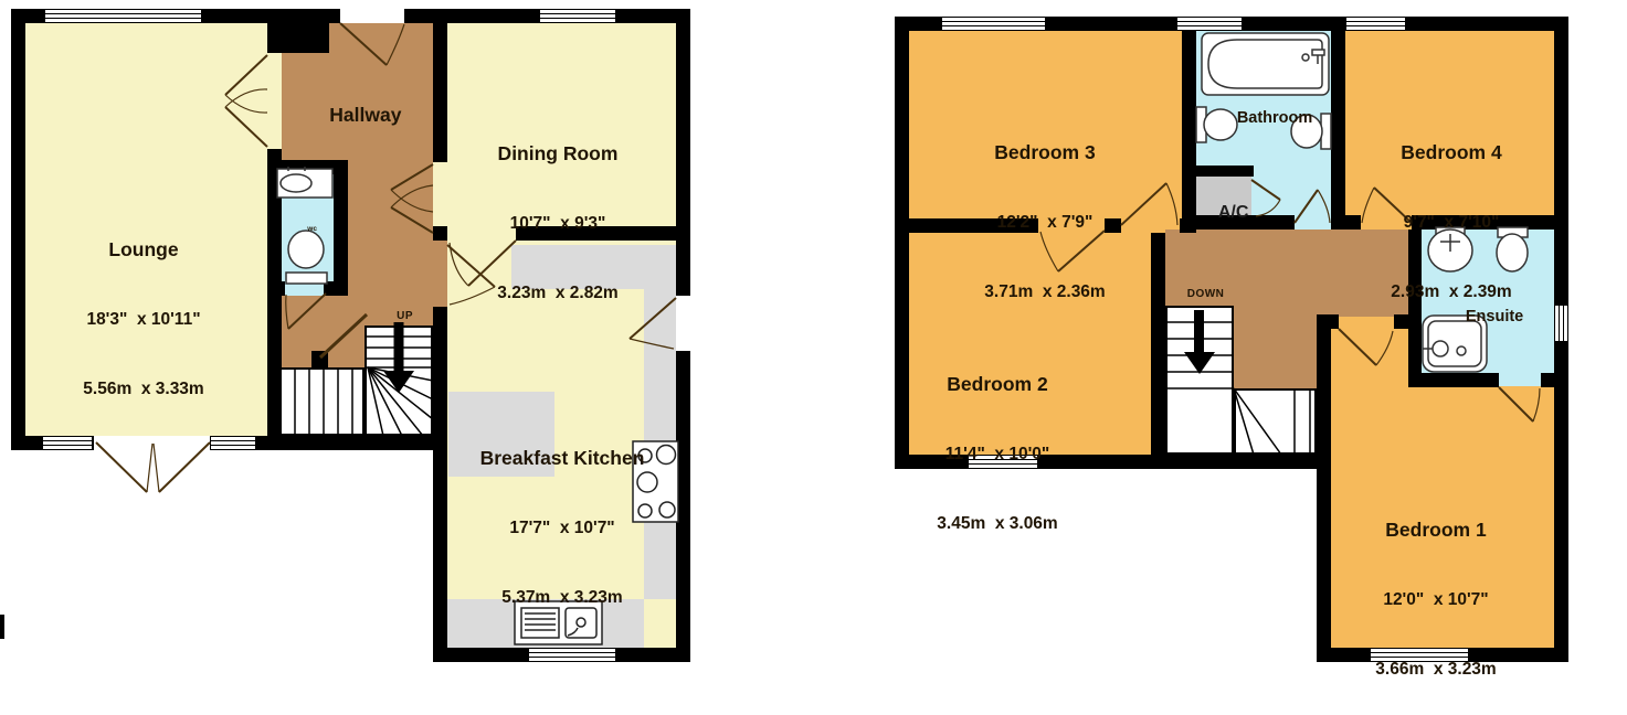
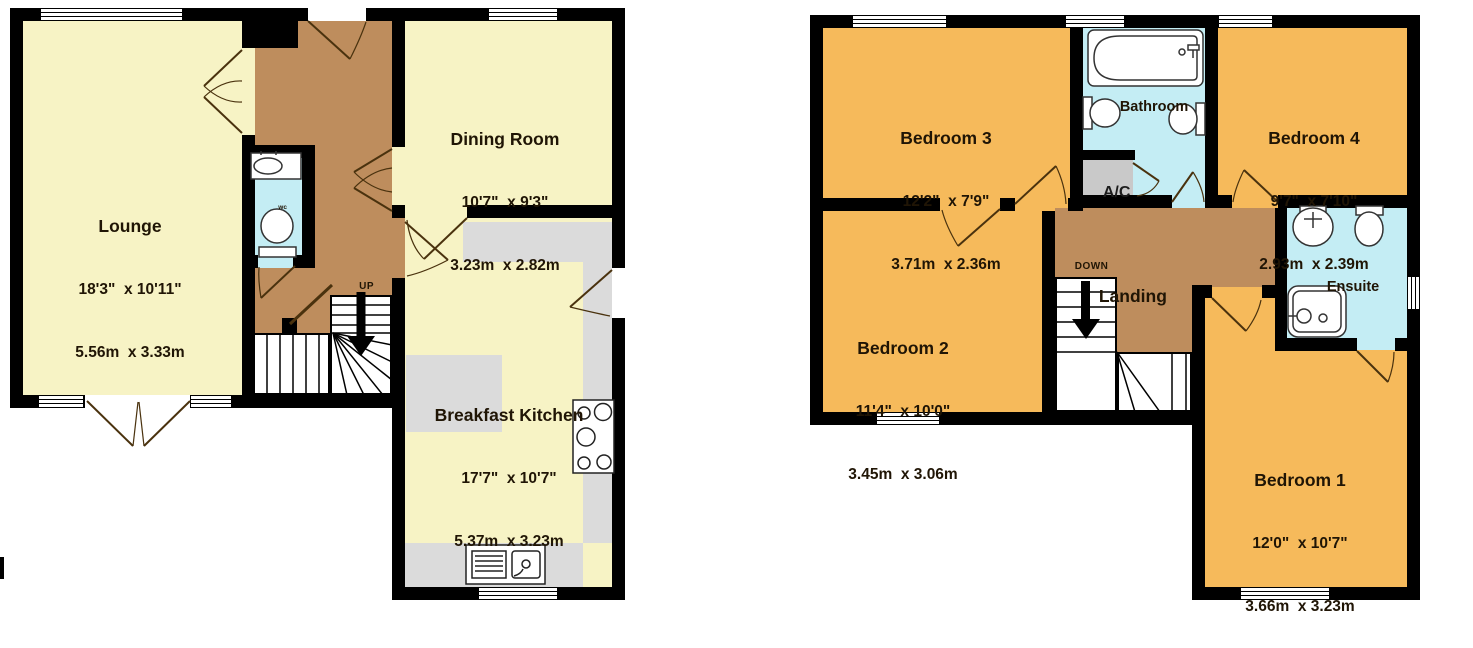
  Lounge
  18'3" x 10'11"
  5.56m x 3.33m
- Hallway
  Dining Room
  10'7" x 9'3"
  3.23m x 2.82m
  Breakfast Kitchen
  17'7" x 10'7"
  5.37m x 3.23m
  UP
  Bedroom 3
  12'2" x 7'9"
  3.71m x 2.36m
  Bathroom
  Bedroom 4
  9'7" x 7'10"
  2.93m x 2.39m
  A/C
  DOWN
+ Landing
  Bedroom 2
  11'4" x 10'0"
  3.45m x 3.06m
  Ensuite
  Bedroom 1
  12'0" x 10'7"
  3.66m x 3.23m
